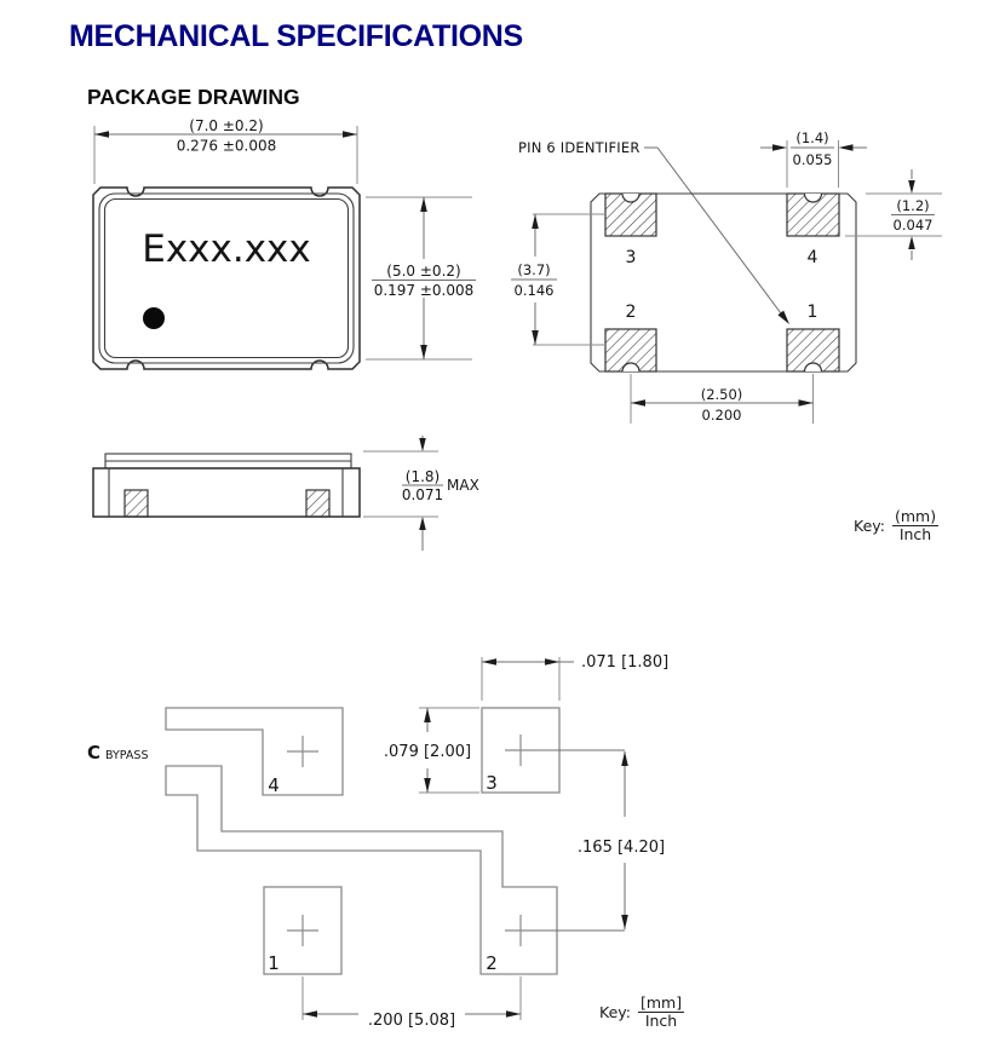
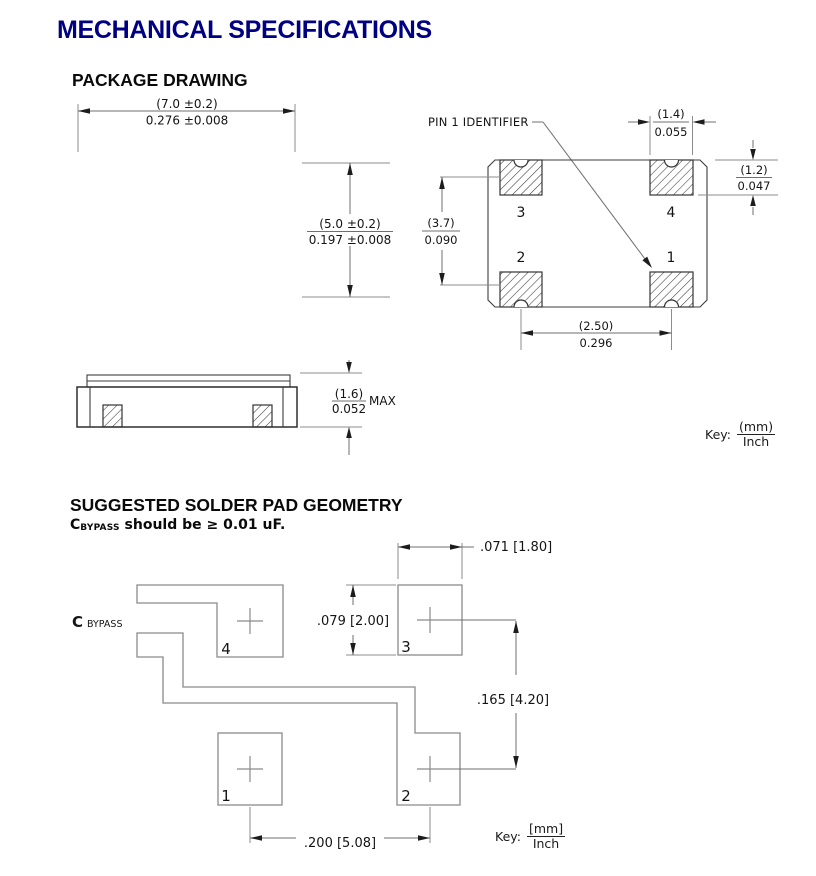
  MECHANICAL SPECIFICATIONS
  PACKAGE DRAWING
  (7.0 ±0.2)
  0.276 ±0.008
- Exxx.xxx
  (5.0 ±0.2)
  0.197 ±0.008
- (1.8)
+ (1.6)
- 0.071
+ 0.052
  MAX
- PIN 6 IDENTIFIER
+ PIN 1 IDENTIFIER
  3
  4
  2
  1
  (1.4)
  0.055
  (1.2)
  0.047
  (3.7)
- 0.146
+ 0.090
  (2.50)
- 0.200
+ 0.296
  Key:
  (mm)
  Inch
+ SUGGESTED SOLDER PAD GEOMETRY
+ CBYPASS should be ≥ 0.01 uF.
  4
  3
  1
  2
  C
  BYPASS
  .071 [1.80]
  .079 [2.00]
  .165 [4.20]
  .200 [5.08]
  Key:
  [mm]
  Inch
